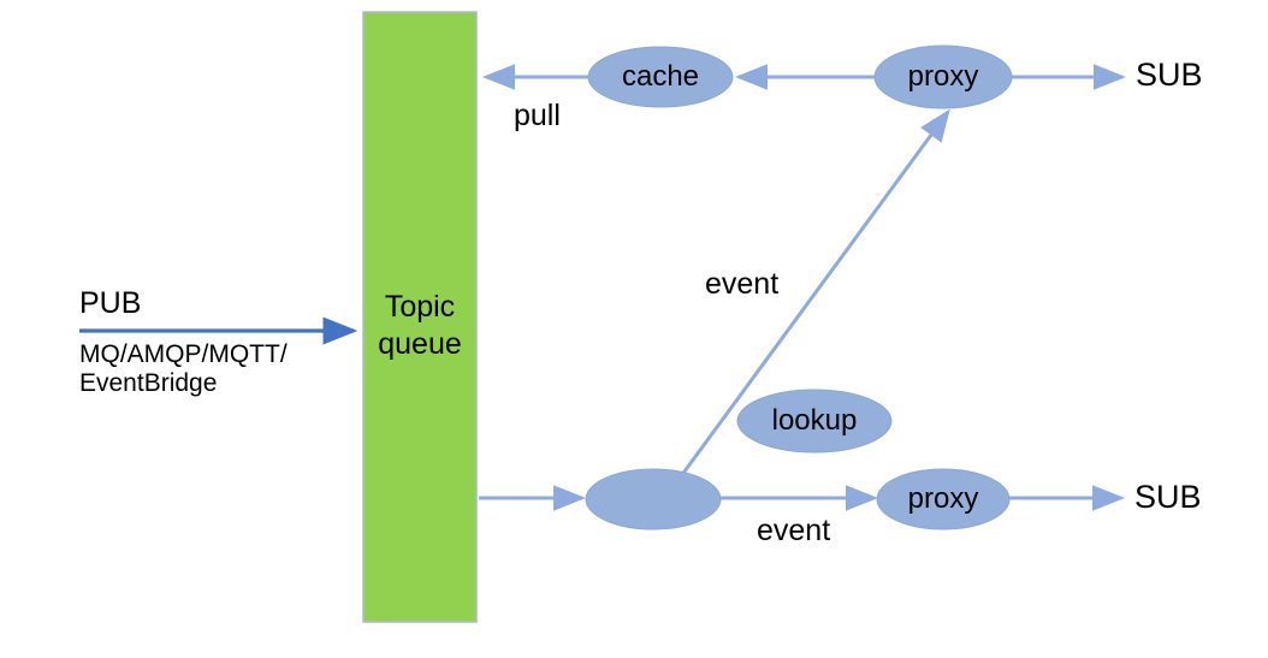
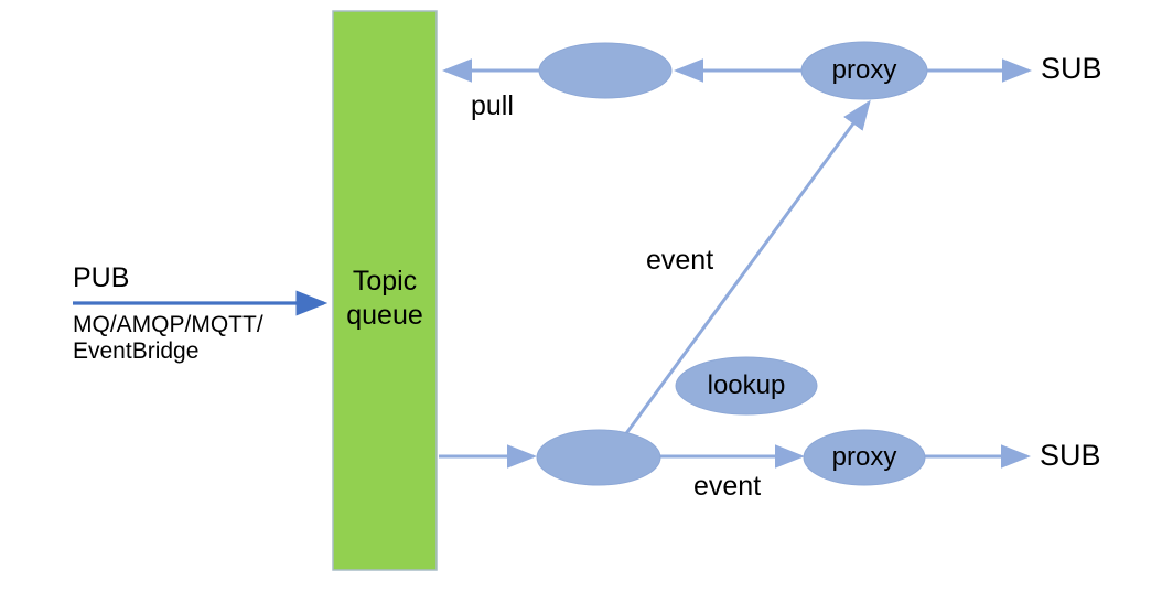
  Topic
  queue
- cache
  proxy
  lookup
  proxy
  SUB
  SUB
  pull
  event
  event
  PUB
  MQ/AMQP/MQTT/
  EventBridge
